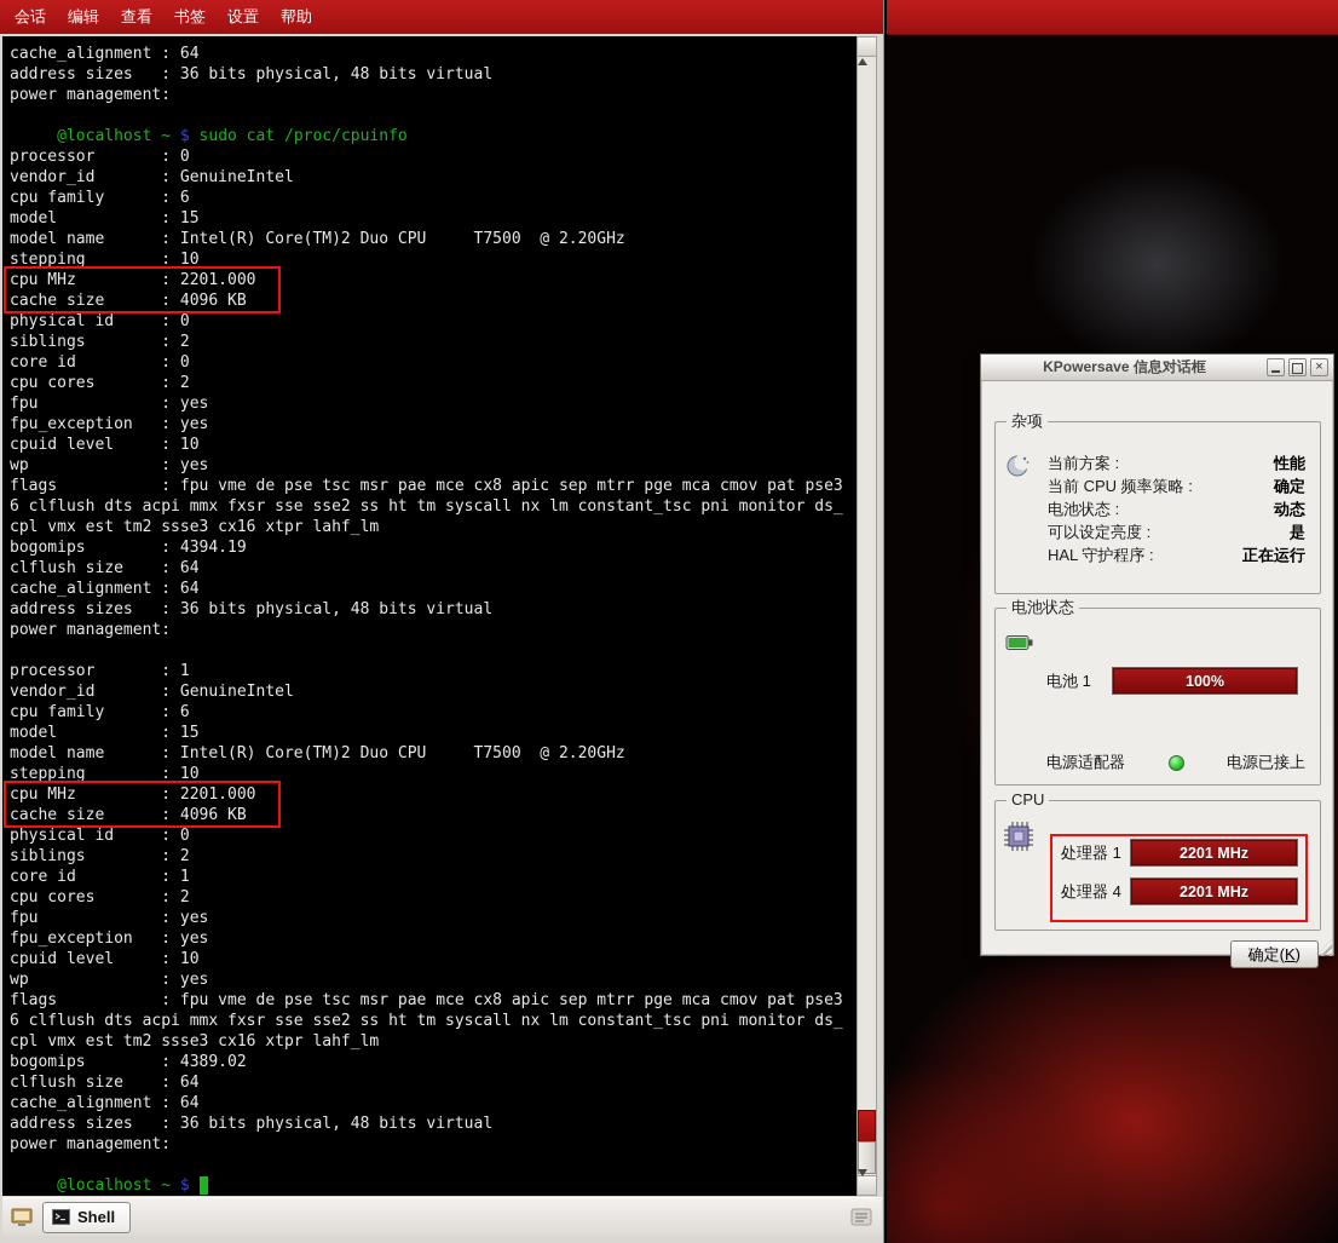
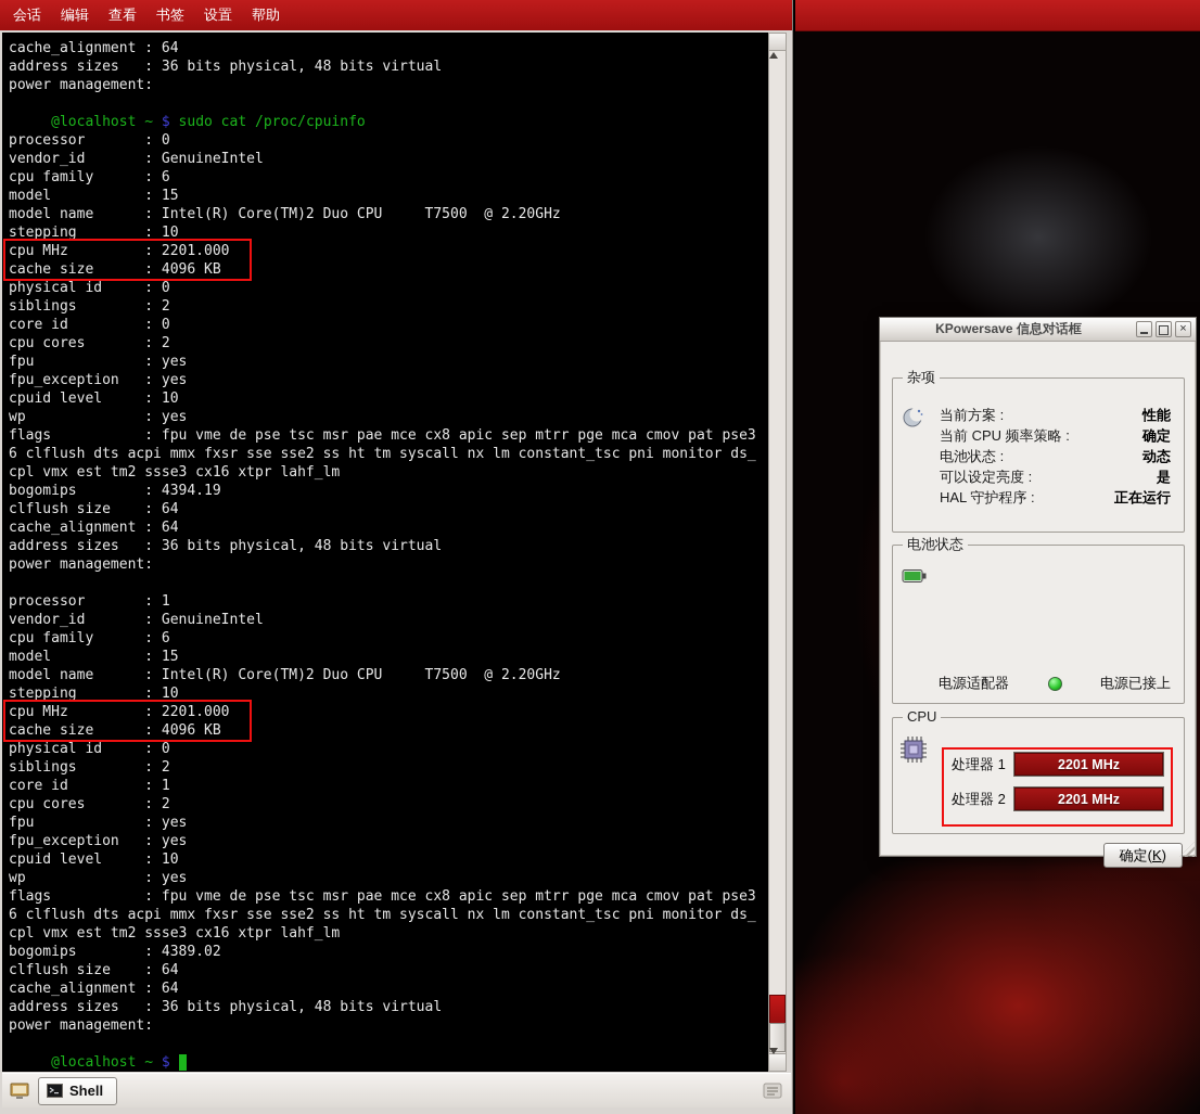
  会话
  编辑
  查看
  书签
  设置
  帮助
  cache_alignment : 64
  address sizes : 36 bits physical, 48 bits virtual
  power management:
  @localhost ~ $ sudo cat /proc/cpuinfo
  processor : 0
  vendor_id : GenuineIntel
  cpu family : 6
  model : 15
  model name : Intel(R) Core(TM)2 Duo CPU T7500 @ 2.20GHz
  stepping : 10
  cpu MHz : 2201.000
  cache size : 4096 KB
  physical id : 0
  siblings : 2
  core id : 0
  cpu cores : 2
  fpu : yes
  fpu_exception : yes
  cpuid level : 10
  wp : yes
  flags : fpu vme de pse tsc msr pae mce cx8 apic sep mtrr pge mca cmov pat pse3
  6 clflush dts acpi mmx fxsr sse sse2 ss ht tm syscall nx lm constant_tsc pni monitor ds_
  cpl vmx est tm2 ssse3 cx16 xtpr lahf_lm
  bogomips : 4394.19
  clflush size : 64
  cache_alignment : 64
  address sizes : 36 bits physical, 48 bits virtual
  power management:
  processor : 1
  vendor_id : GenuineIntel
  cpu family : 6
  model : 15
  model name : Intel(R) Core(TM)2 Duo CPU T7500 @ 2.20GHz
  stepping : 10
  cpu MHz : 2201.000
  cache size : 4096 KB
  physical id : 0
  siblings : 2
  core id : 1
  cpu cores : 2
  fpu : yes
  fpu_exception : yes
  cpuid level : 10
  wp : yes
  flags : fpu vme de pse tsc msr pae mce cx8 apic sep mtrr pge mca cmov pat pse3
  6 clflush dts acpi mmx fxsr sse sse2 ss ht tm syscall nx lm constant_tsc pni monitor ds_
  cpl vmx est tm2 ssse3 cx16 xtpr lahf_lm
  bogomips : 4389.02
  clflush size : 64
  cache_alignment : 64
  address sizes : 36 bits physical, 48 bits virtual
  power management:
  @localhost ~ $
  Shell
  KPowersave 信息对话框
  ×
  杂项
  当前方案 :
  性能
  当前 CPU 频率策略 :
  确定
  电池状态 :
  动态
  可以设定亮度 :
  是
  HAL 守护程序 :
  正在运行
  电池状态
- 电池 1
- 100%
  电源适配器
  电源已接上
  CPU
  处理器 1
  2201 MHz
- 处理器 4
+ 处理器 2
  2201 MHz
  确定(K)
